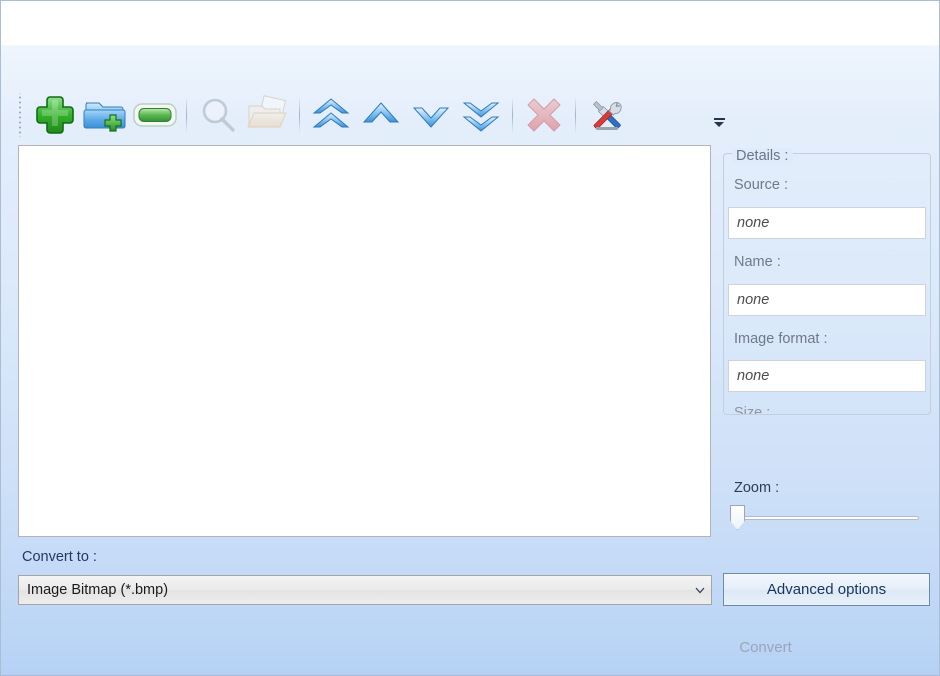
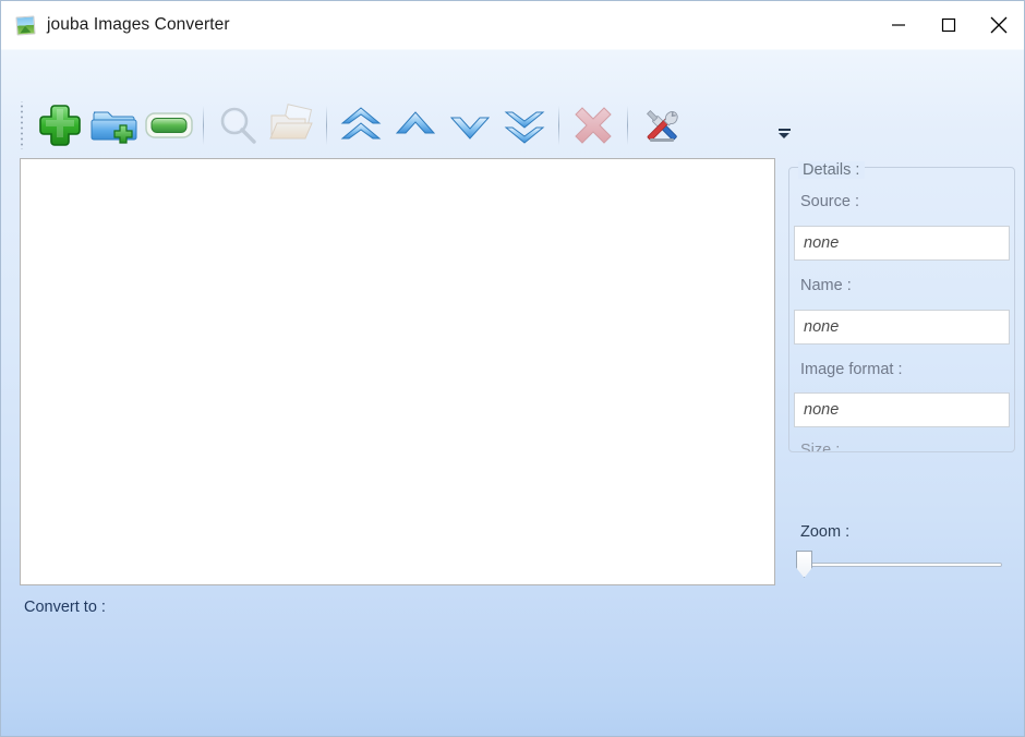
+ jouba Images Converter
  Details :
  Source :
  none
  Name :
  none
  Image format :
  none
  Size :
  Zoom :
  Convert to :
- Image Bitmap (*.bmp)
- Advanced options
- Convert
